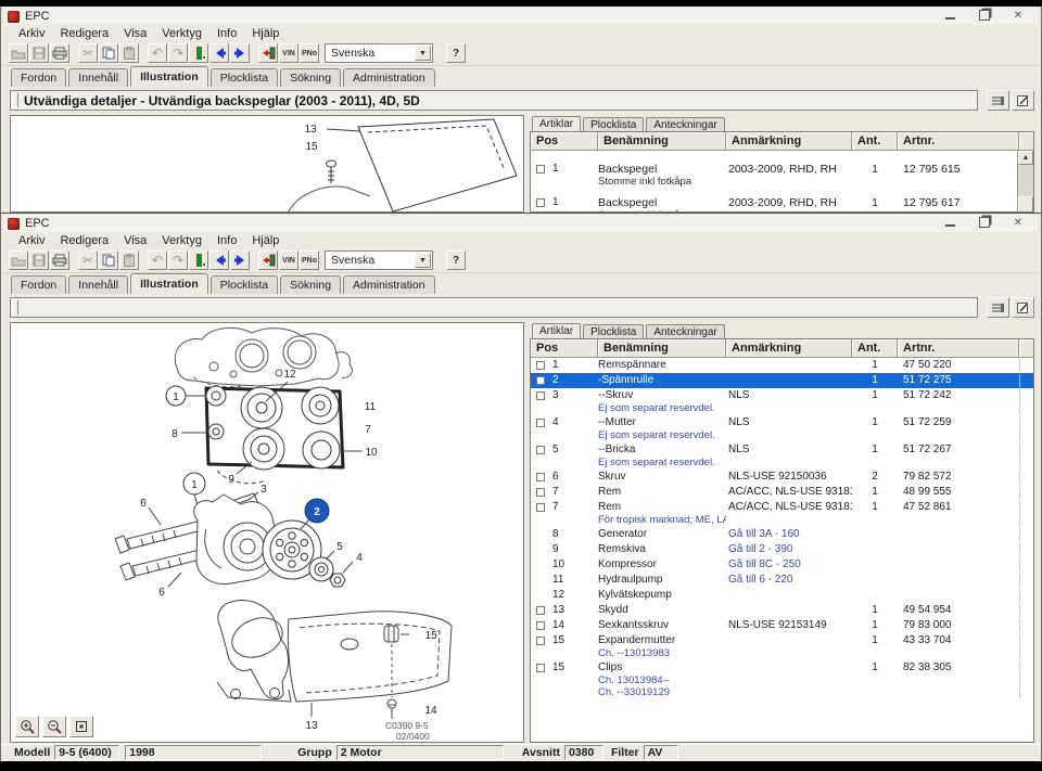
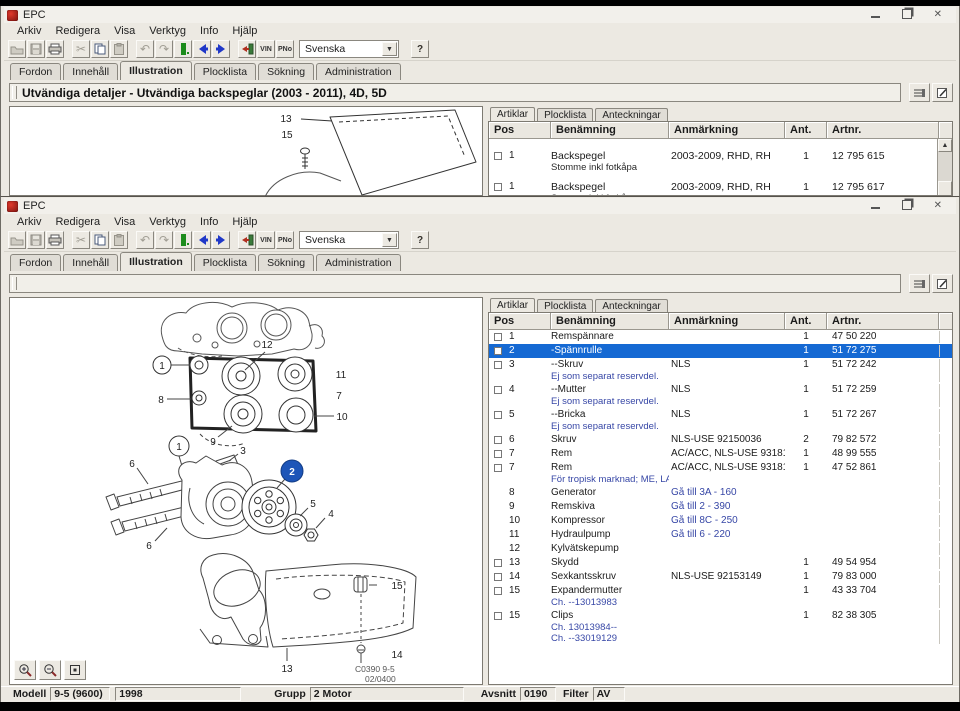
  EPC
  ✕
  Arkiv
  Redigera
  Visa
  Verktyg
  Info
  Hjälp
  ✂
  ↶
  ↷
  Svenska
  ?
  Fordon
  Innehåll
  Illustration
  Plocklista
  Sökning
  Administration
  Utvändiga detaljer - Utvändiga backspeglar (2003 - 2011), 4D, 5D
  13
  15
  Artiklar
  Plocklista
  Anteckningar
  Pos
  Benämning
  Anmärkning
  Ant.
  Artnr.
  1
  Backspegel
  Stomme inkl fotkåpa
  2003-2009, RHD, RH
  1
  12 795 615
  1
  Backspegel
  2003-2009, RHD, RH
  1
  12 795 617
  EPC
  ✕
  Arkiv
  Redigera
  Visa
  Verktyg
  Info
  Hjälp
  ✂
  ↶
  ↷
  Svenska
  ?
  Fordon
  Innehåll
  Illustration
  Plocklista
  Sökning
  Administration
  1
  8
  12
  11
  7
  10
  9
  1
  3
  6
  6
  2
  5
  4
  13
  15
  14
  C0390 9-5
  02/0400
  Artiklar
  Plocklista
  Anteckningar
  Pos
  Benämning
  Anmärkning
  Ant.
  Artnr.
  1
  Remspännare
  1
  47 50 220
  2
  -Spännrulle
  1
  51 72 275
  3
  --Skruv
  Ej som separat reservdel.
  NLS
  1
  51 72 242
  4
  --Mutter
  Ej som separat reservdel.
  NLS
  1
  51 72 259
  5
  --Bricka
  Ej som separat reservdel.
  NLS
  1
  51 72 267
  6
  Skruv
  NLS-USE 92150036
  2
  79 82 572
  7
  Rem
  AC/ACC, NLS-USE 9318
  1
  48 99 555
  7
  Rem
  AC/ACC, NLS-USE 9318
  1
  47 52 861
  8
  Generator
  Gå till 3A - 160
  9
  Remskiva
  Gå till 2 - 390
  10
  Kompressor
  Gå till 8C - 250
  11
  Hydraulpump
  Gå till 6 - 220
  12
  Kylvätskepump
  13
  Skydd
  1
  49 54 954
  14
  Sexkantsskruv
  NLS-USE 92153149
  1
  79 83 000
  15
  Expandermutter
  Ch. --13013983
  1
  43 33 704
  15
  Clips
  Ch. 13013984--
  Ch. --33019129
  1
  82 38 305
  Modell
- 9-5 (6400)
+ 9-5 (9600)
  1998
  Grupp
  2 Motor
  Avsnitt
- 0380
+ 0190
  Filter
  AV
